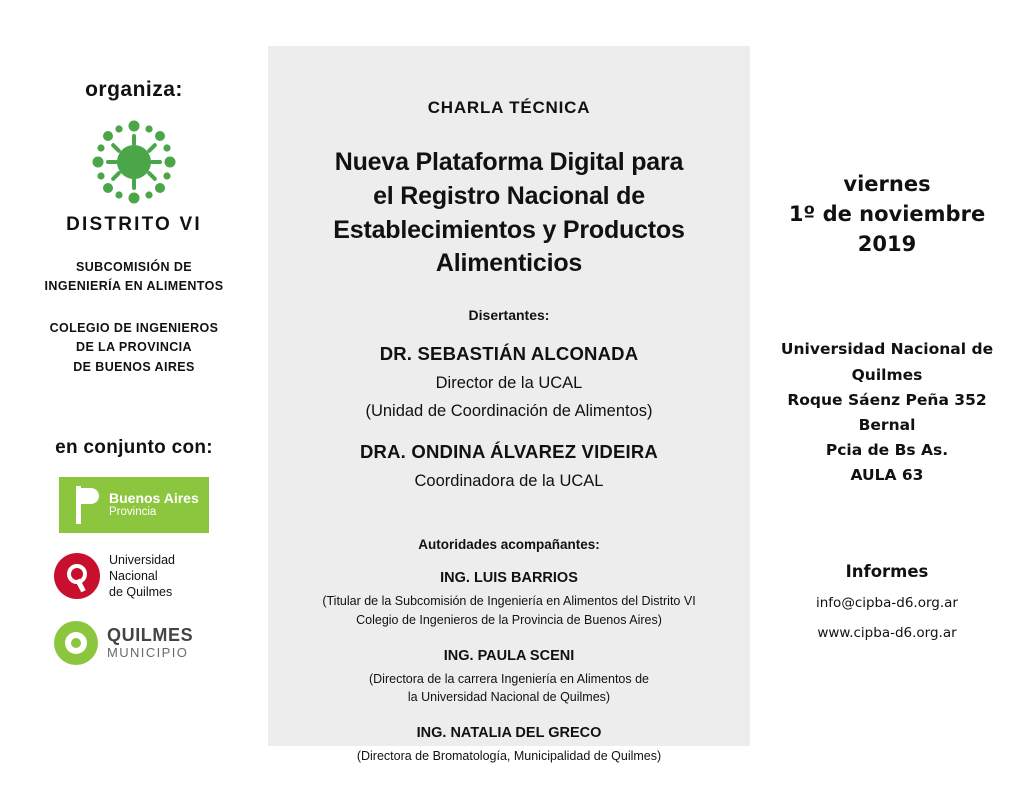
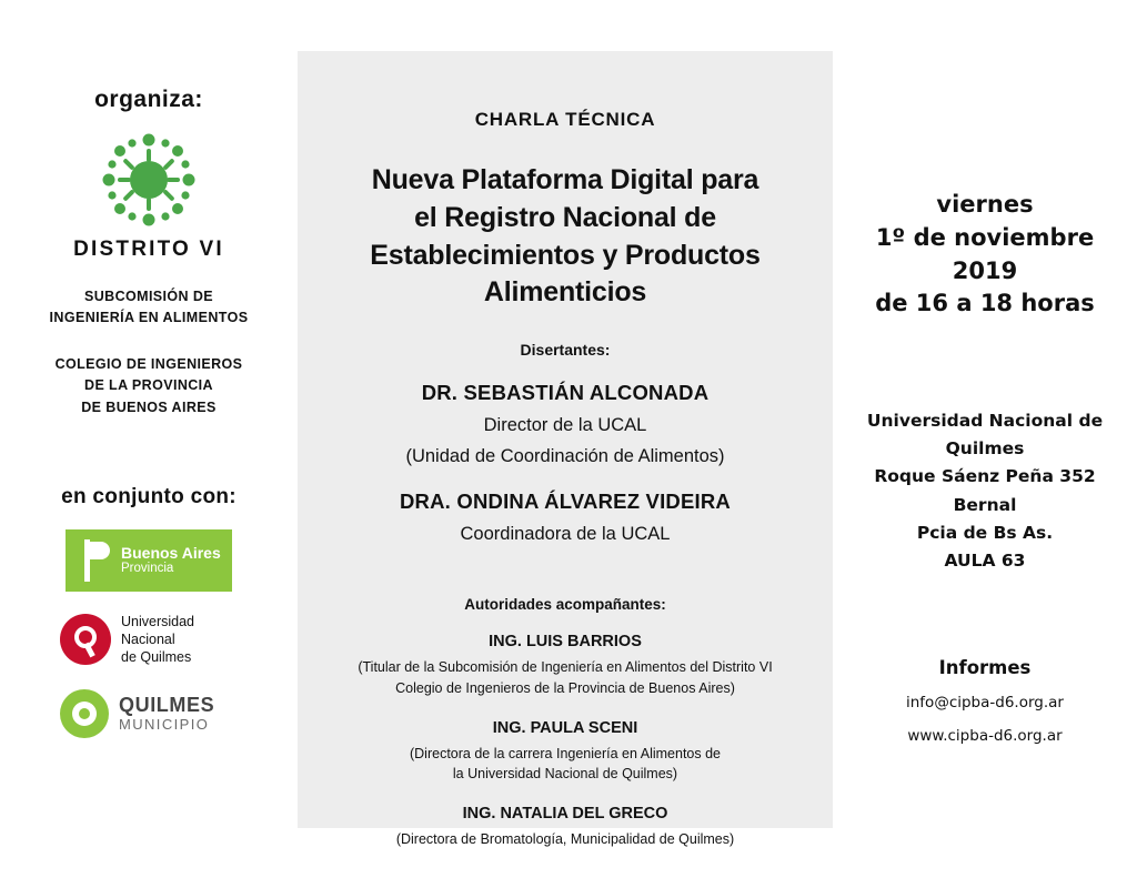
  organiza:
  DISTRITO VI
  SUBCOMISIÓN DE
  INGENIERÍA EN ALIMENTOS
  COLEGIO DE INGENIEROS
  DE LA PROVINCIA
  DE BUENOS AIRES
  en conjunto con:
  Buenos Aires
  Provincia
  Universidad
  Nacional
  de Quilmes
  QUILMES
  MUNICIPIO
  CHARLA TÉCNICA
  Nueva Plataforma Digital para
  el Registro Nacional de
  Establecimientos y Productos Alimenticios
  Disertantes:
  DR. SEBASTIÁN ALCONADA
  Director de la UCAL
  (Unidad de Coordinación de Alimentos)
  DRA. ONDINA ÁLVAREZ VIDEIRA
  Coordinadora de la UCAL
  Autoridades acompañantes:
  ING. LUIS BARRIOS
  (Titular de la Subcomisión de Ingeniería en Alimentos del Distrito VI
  Colegio de Ingenieros de la Provincia de Buenos Aires)
  ING. PAULA SCENI
  (Directora de la carrera Ingeniería en Alimentos de
  la Universidad Nacional de Quilmes)
  ING. NATALIA DEL GRECO
  (Directora de Bromatología, Municipalidad de Quilmes)
  viernes
  1º de noviembre
  2019
+ de 16 a 18 horas
  Universidad Nacional de Quilmes
  Roque Sáenz Peña 352
  Bernal
  Pcia de Bs As.
  AULA 63
  Informes
  info@cipba-d6.org.ar
  www.cipba-d6.org.ar
